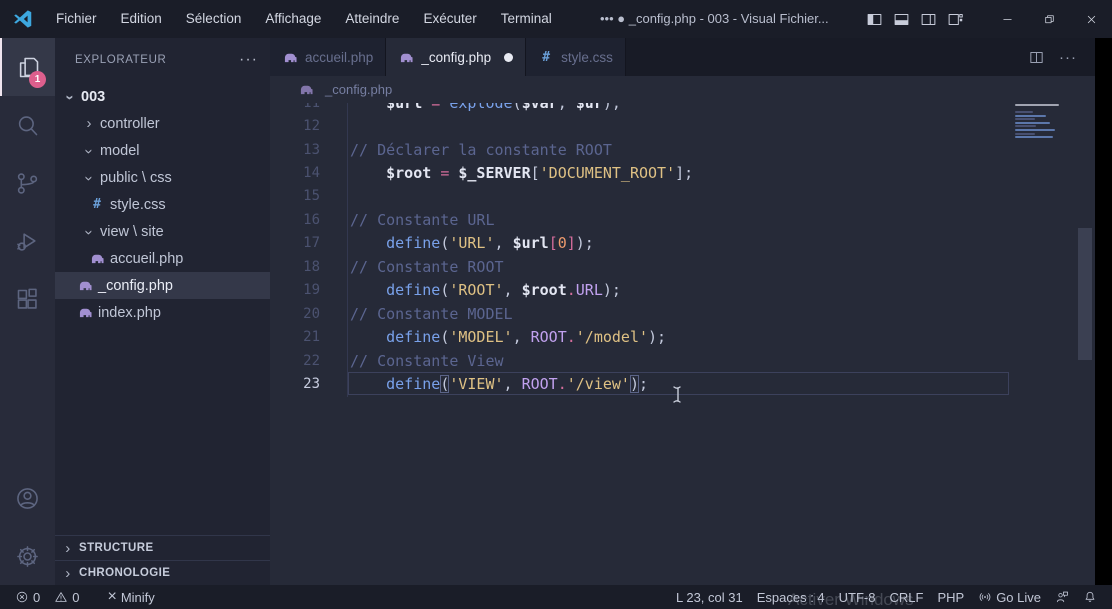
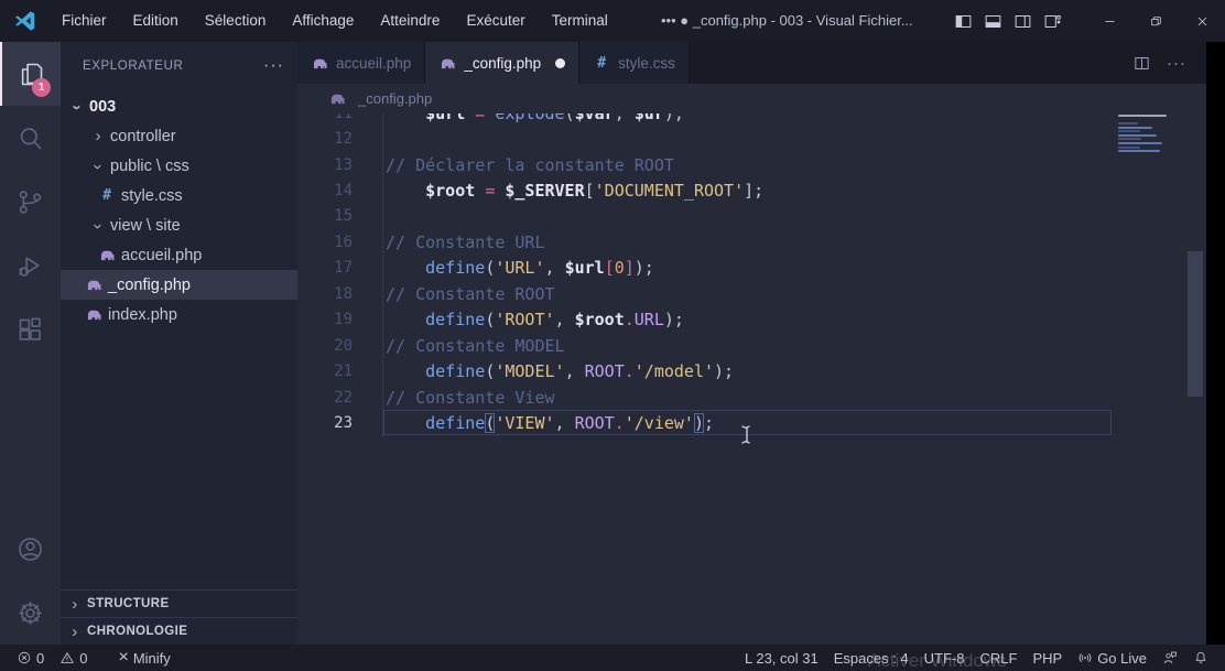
  Fichier Edition Sélection Affichage Atteindre Exécuter Terminal
  ••• ● _config.php - 003 - Visual Fichier...
  1
  EXPLORATEUR
  ···
  003
  ›
  controller
- model
  public \ css
  #
  style.css
  view \ site
  accueil.php
  _config.php
  index.php
  ›
  STRUCTURE
  ›
  CHRONOLOGIE
  accueil.php
  _config.php
  #
  style.css
  ···
  _config.php
  12
  13
  // Déclarer la constante ROOT
  14
  $root = $_SERVER['DOCUMENT_ROOT'];
  15
  16
  // Constante URL
  17
  define('URL', $url[0]);
  18
  // Constante ROOT
  19
  define('ROOT', $root.URL);
  20
  // Constante MODEL
  21
  define('MODEL', ROOT.'/model');
  22
  // Constante View
  23
  define('VIEW', ROOT.'/view');
  0
  0
  ×
  Minify
  L 23, col 31
  Espaces : 4
  UTF-8
  CRLF
  PHP
  Go Live
  Activer Windows
